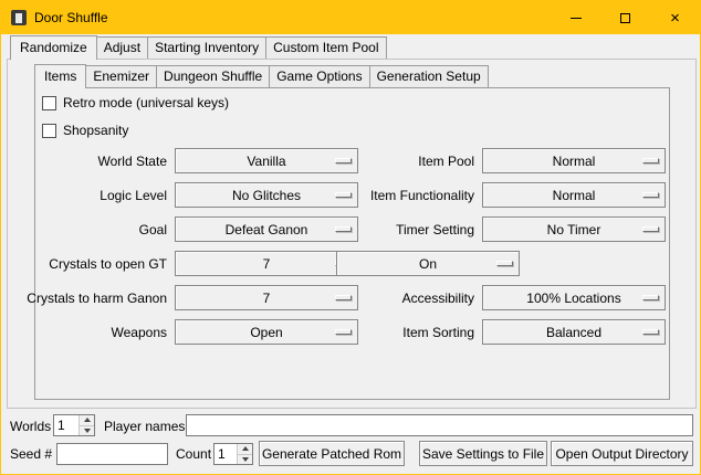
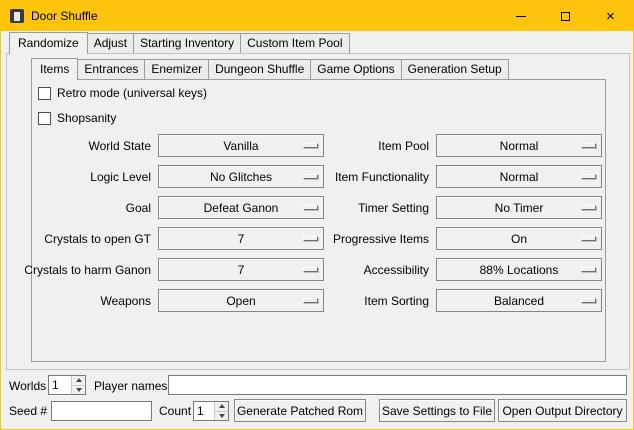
  Door Shuffle
  ×
  Randomize
  Adjust
  Starting Inventory
  Custom Item Pool
  Items
+ Entrances
  Enemizer
  Dungeon Shuffle
  Game Options
  Generation Setup
  Retro mode (universal keys)
  Shopsanity
  World State
  Vanilla
  Logic Level
  No Glitches
  Goal
  Defeat Ganon
  Crystals to open GT
  7
  Crystals to harm Ganon
  7
  Weapons
  Open
  Item Pool
  Normal
  Item Functionality
  Normal
  Timer Setting
  No Timer
+ Progressive Items
  On
  Accessibility
- 100% Locations
+ 88% Locations
  Item Sorting
  Balanced
  Worlds
  1
  Player names
  Seed #
  Count
  1
  Generate Patched Rom
  Save Settings to File
  Open Output Directory
